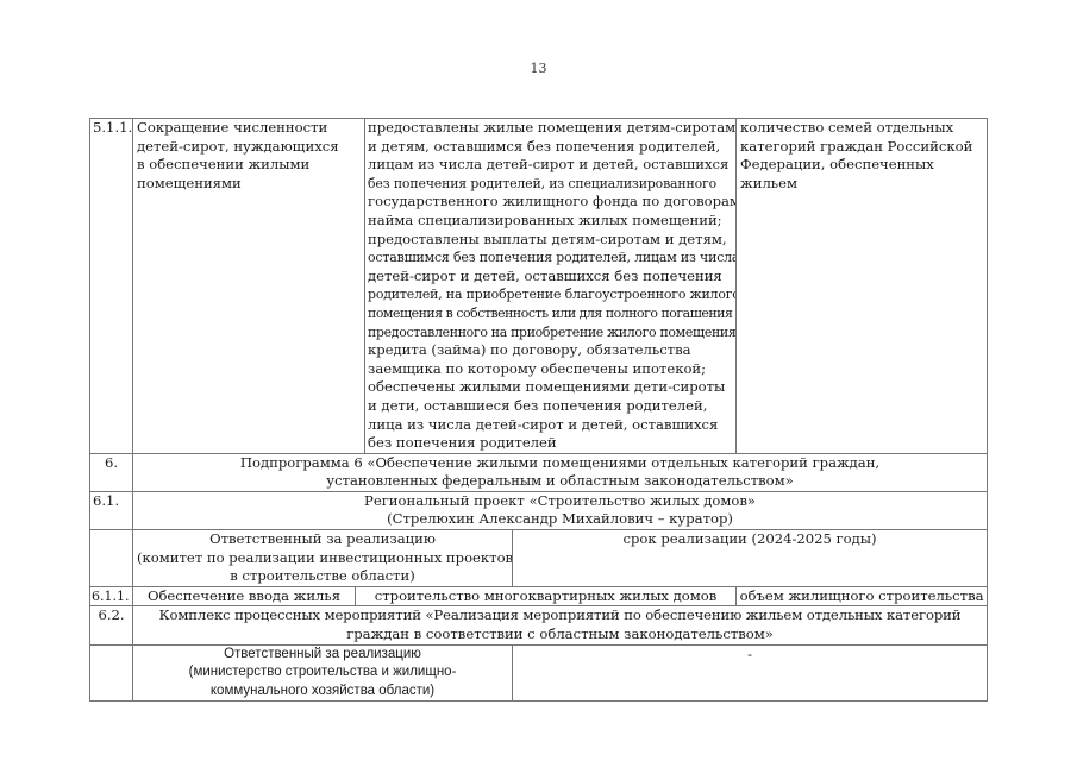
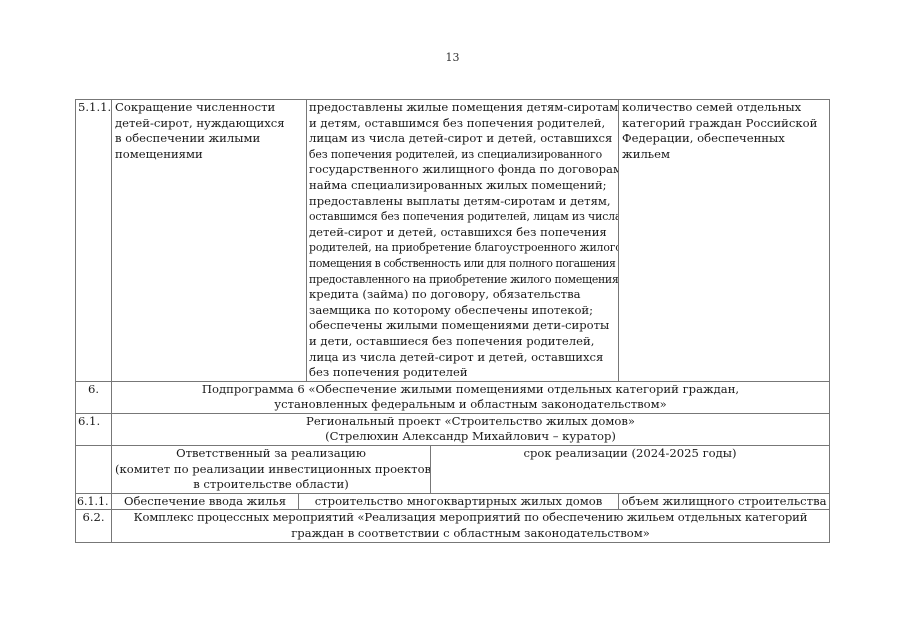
  13
  5.1.1.	Сокращение численности детей-сирот, нуждающихся в обеспечении жилыми помещениями	предоставлены жилые помещения детям-сиротам и детям, оставшимся без попечения родителей, лицам из числа детей-сирот и детей, оставшихся без попечения родителей, из специализированного государственного жилищного фонда по договорам найма специализированных жилых помещений; предоставлены выплаты детям-сиротам и детям, оставшимся без попечения родителей, лицам из числ детей-сирот и детей, оставшихся без попечения родителей, на приобретение благоустроенного жилог помещения в собственность или для полного погашения предоставленного на приобретение жилого помещения кредита (займа) по договору, обязательства заемщика по которому обеспечены ипотекой; обеспечены жилыми помещениями дети-сироты и дети, оставшиеся без попечения родителей, лица из числа детей-сирот и детей, оставшихся без попечения родителей	количество семей отдельных категорий граждан Российской Федерации, обеспеченных жильем
  6.	Подпрограмма 6 «Обеспечение жилыми помещениями отдельных категорий граждан, установленных федеральным и областным законодательством»
  6.1.	Региональный проект «Строительство жилых домов» (Стрелюхин Александр Михайлович – куратор)
  	Ответственный за реализацию (комитет по реализации инвестиционных проектов в строительстве области)	срок реализации (2024-2025 годы)
  6.1.1.	Обеспечение ввода жилья	строительство многоквартирных жилых домов	объем жилищного строительства
  6.2.	Комплекс процессных мероприятий «Реализация мероприятий по обеспечению жильем отдельных категорий граждан в соответствии с областным законодательством»
- 	Ответственный за реализацию (министерство строительства и жилищно- коммунального хозяйства области)	-
